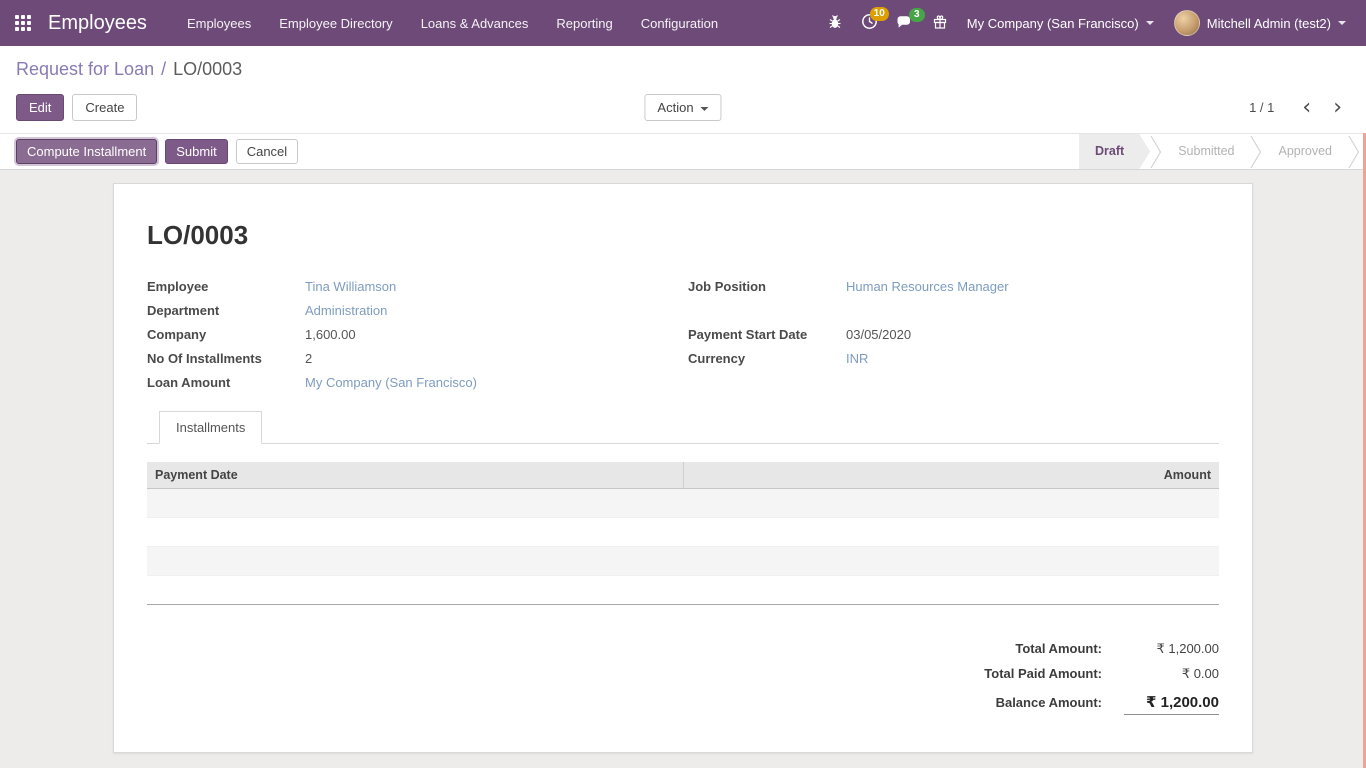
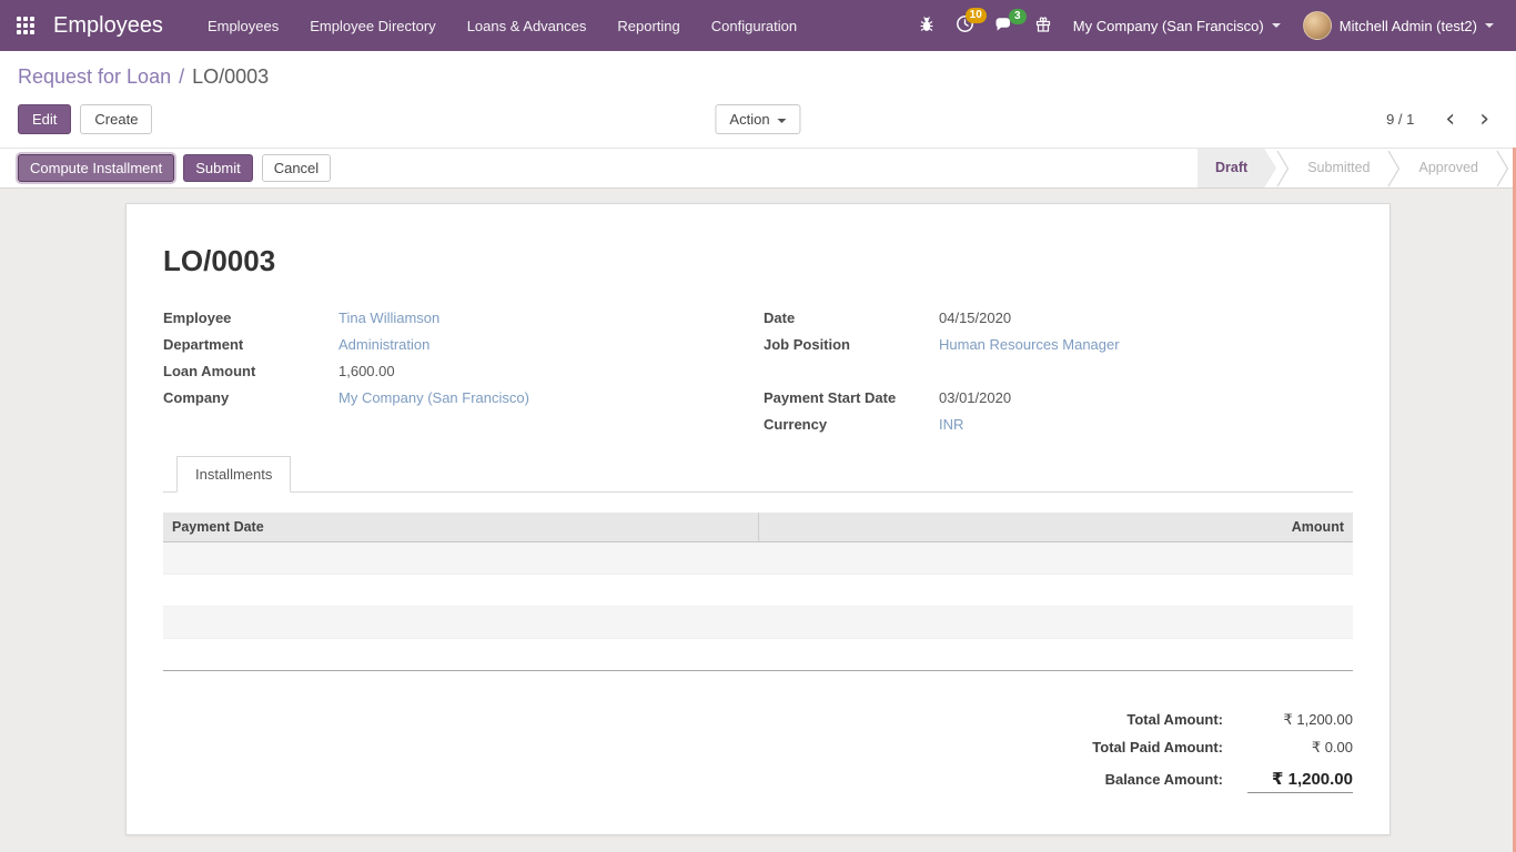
  Employees
  Employees
  Employee Directory
  Loans & Advances
  Reporting
  Configuration
  10
  3
  My Company (San Francisco)
  Mitchell Admin (test2)
  Request for Loan
  /
  LO/0003
  Edit
  Create
  Action
- 1 / 1
+ 9 / 1
  ‹
  ›
  Compute Installment
  Submit
  Cancel
  Draft
  Submitted
  Approved
  LO/0003
  Employee
  Tina Williamson
  Department
  Administration
- Company
+ Loan Amount
  1,600.00
- No Of Installments
- 2
- Loan Amount
+ Company
  My Company (San Francisco)
+ Date
+ 04/15/2020
  Job Position
  Human Resources Manager
  Payment Start Date
- 03/05/2020
+ 03/01/2020
  Currency
  INR
  Installments
  Payment Date
  Amount
  Total Amount:
  ₹ 1,200.00
  Total Paid Amount:
  ₹ 0.00
  Balance Amount:
  ₹ 1,200.00
